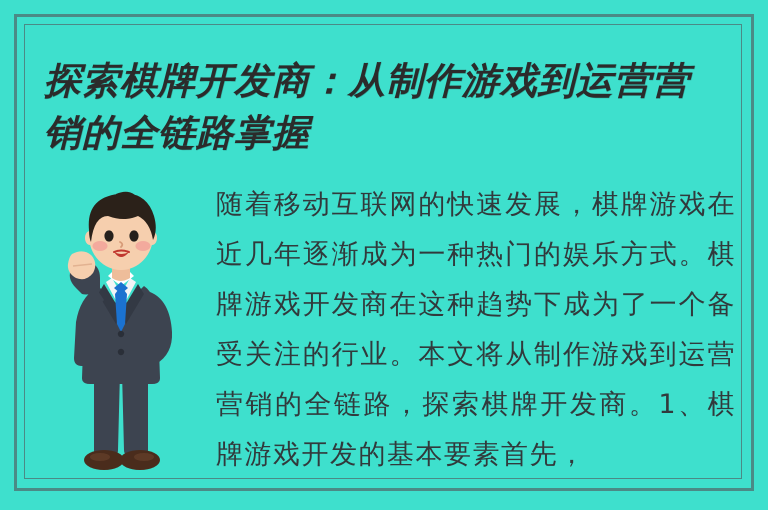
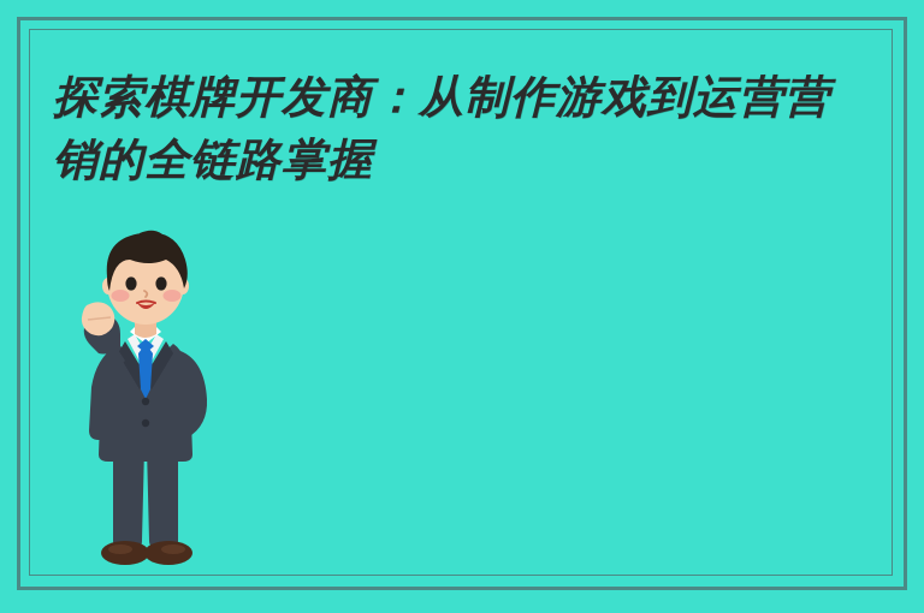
  探索棋牌开发商：从制作游戏到运营营销的全链路掌握
- 随着移动互联网的快速发展，棋牌游戏在近几年逐渐成为一种热门的娱乐方式。棋牌游戏开发商在这种趋势下成为了一个备受关注的行业。本文将从制作游戏到运营营销的全链路，探索棋牌开发商。1、棋牌游戏开发的基本要素首先，
